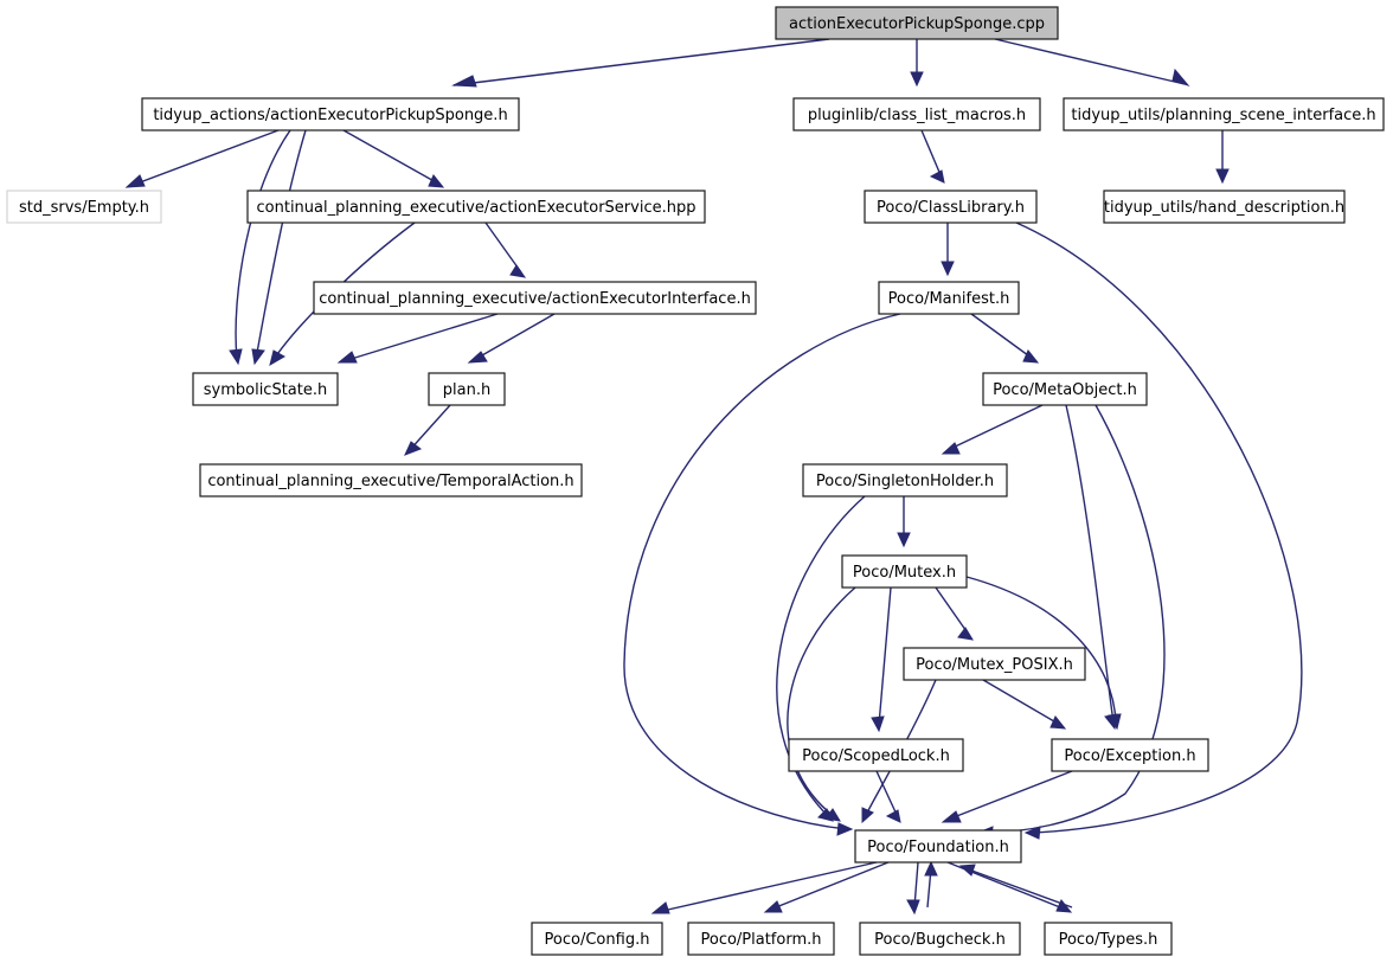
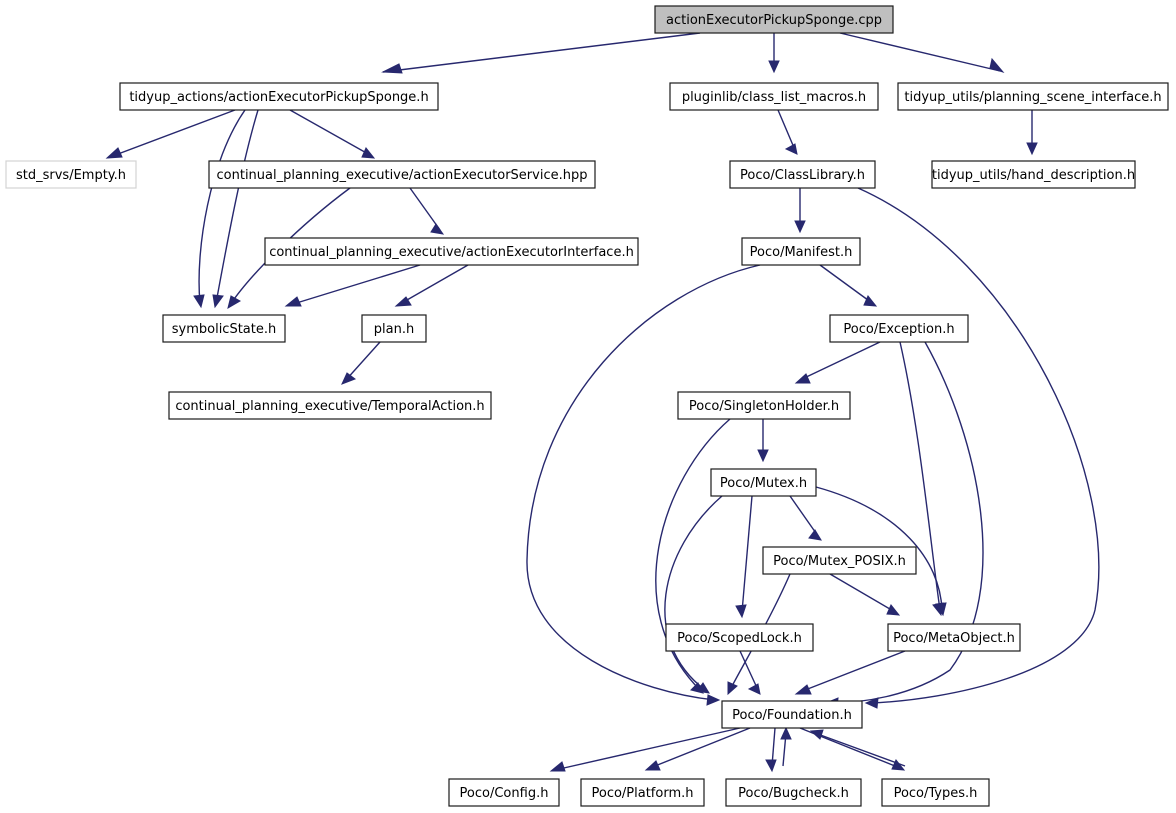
  actionExecutorPickupSponge.cpp
  tidyup_actions/actionExecutorPickupSponge.h
  pluginlib/class_list_macros.h
  tidyup_utils/planning_scene_interface.h
  std_srvs/Empty.h
  continual_planning_executive/actionExecutorService.hpp
  Poco/ClassLibrary.h
  tidyup_utils/hand_description.h
  continual_planning_executive/actionExecutorInterface.h
  Poco/Manifest.h
  symbolicState.h
  plan.h
- Poco/MetaObject.h
+ Poco/Exception.h
  continual_planning_executive/TemporalAction.h
  Poco/SingletonHolder.h
  Poco/Mutex.h
  Poco/Mutex_POSIX.h
  Poco/ScopedLock.h
- Poco/Exception.h
+ Poco/MetaObject.h
  Poco/Foundation.h
  Poco/Config.h
  Poco/Platform.h
  Poco/Bugcheck.h
  Poco/Types.h
